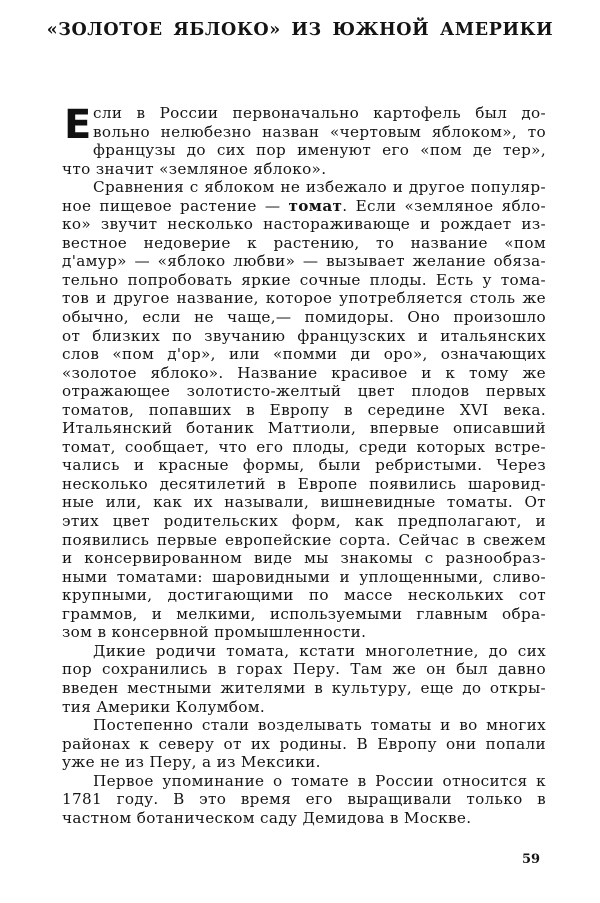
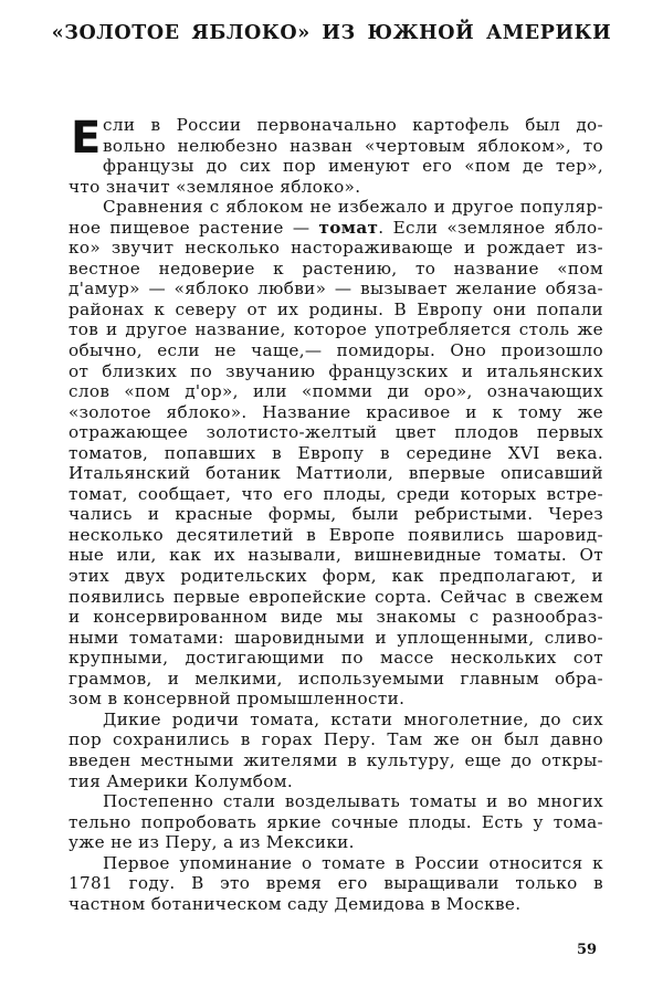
  «ЗОЛОТОЕ ЯБЛОКО» ИЗ ЮЖНОЙ АМЕРИКИ
  Е
  сли в России первоначально картофель был до-
  вольно нелюбезно назван «чертовым яблоком», то
  французы до сих пор именуют его «пом де тер»,
  что значит «земляное яблоко».
  Сравнения с яблоком не избежало и другое популяр-
  ное пищевое растение — томат. Если «земляное ябло-
  ко» звучит несколько настораживающе и рождает из-
  вестное недоверие к растению, то название «пом
  д'амур» — «яблоко любви» — вызывает желание обяза-
- тельно попробовать яркие сочные плоды. Есть у тома-
+ районах к северу от их родины. В Европу они попали
  тов и другое название, которое употребляется столь же
  обычно, если не чаще,— помидоры. Оно произошло
  от близких по звучанию французских и итальянских
  слов «пом д'ор», или «помми ди оро», означающих
  «золотое яблоко». Название красивое и к тому же
  отражающее золотисто-желтый цвет плодов первых
  томатов, попавших в Европу в середине XVI века.
  Итальянский ботаник Маттиоли, впервые описавший
  томат, сообщает, что его плоды, среди которых встре-
  чались и красные формы, были ребристыми. Через
  несколько десятилетий в Европе появились шаровид-
  ные или, как их называли, вишневидные томаты. От
- этих цвет родительских форм, как предполагают, и
+ этих двух родительских форм, как предполагают, и
  появились первые европейские сорта. Сейчас в свежем
  и консервированном виде мы знакомы с разнообраз-
  ными томатами: шаровидными и уплощенными, сливо-
  крупными, достигающими по массе нескольких сот
  граммов, и мелкими, используемыми главным обра-
  зом в консервной промышленности.
  Дикие родичи томата, кстати многолетние, до сих
  пор сохранились в горах Перу. Там же он был давно
  введен местными жителями в культуру, еще до откры-
  тия Америки Колумбом.
  Постепенно стали возделывать томаты и во многих
- районах к северу от их родины. В Европу они попали
+ тельно попробовать яркие сочные плоды. Есть у тома-
  уже не из Перу, а из Мексики.
  Первое упоминание о томате в России относится к
  1781 году. В это время его выращивали только в
  частном ботаническом саду Демидова в Москве.
  59
